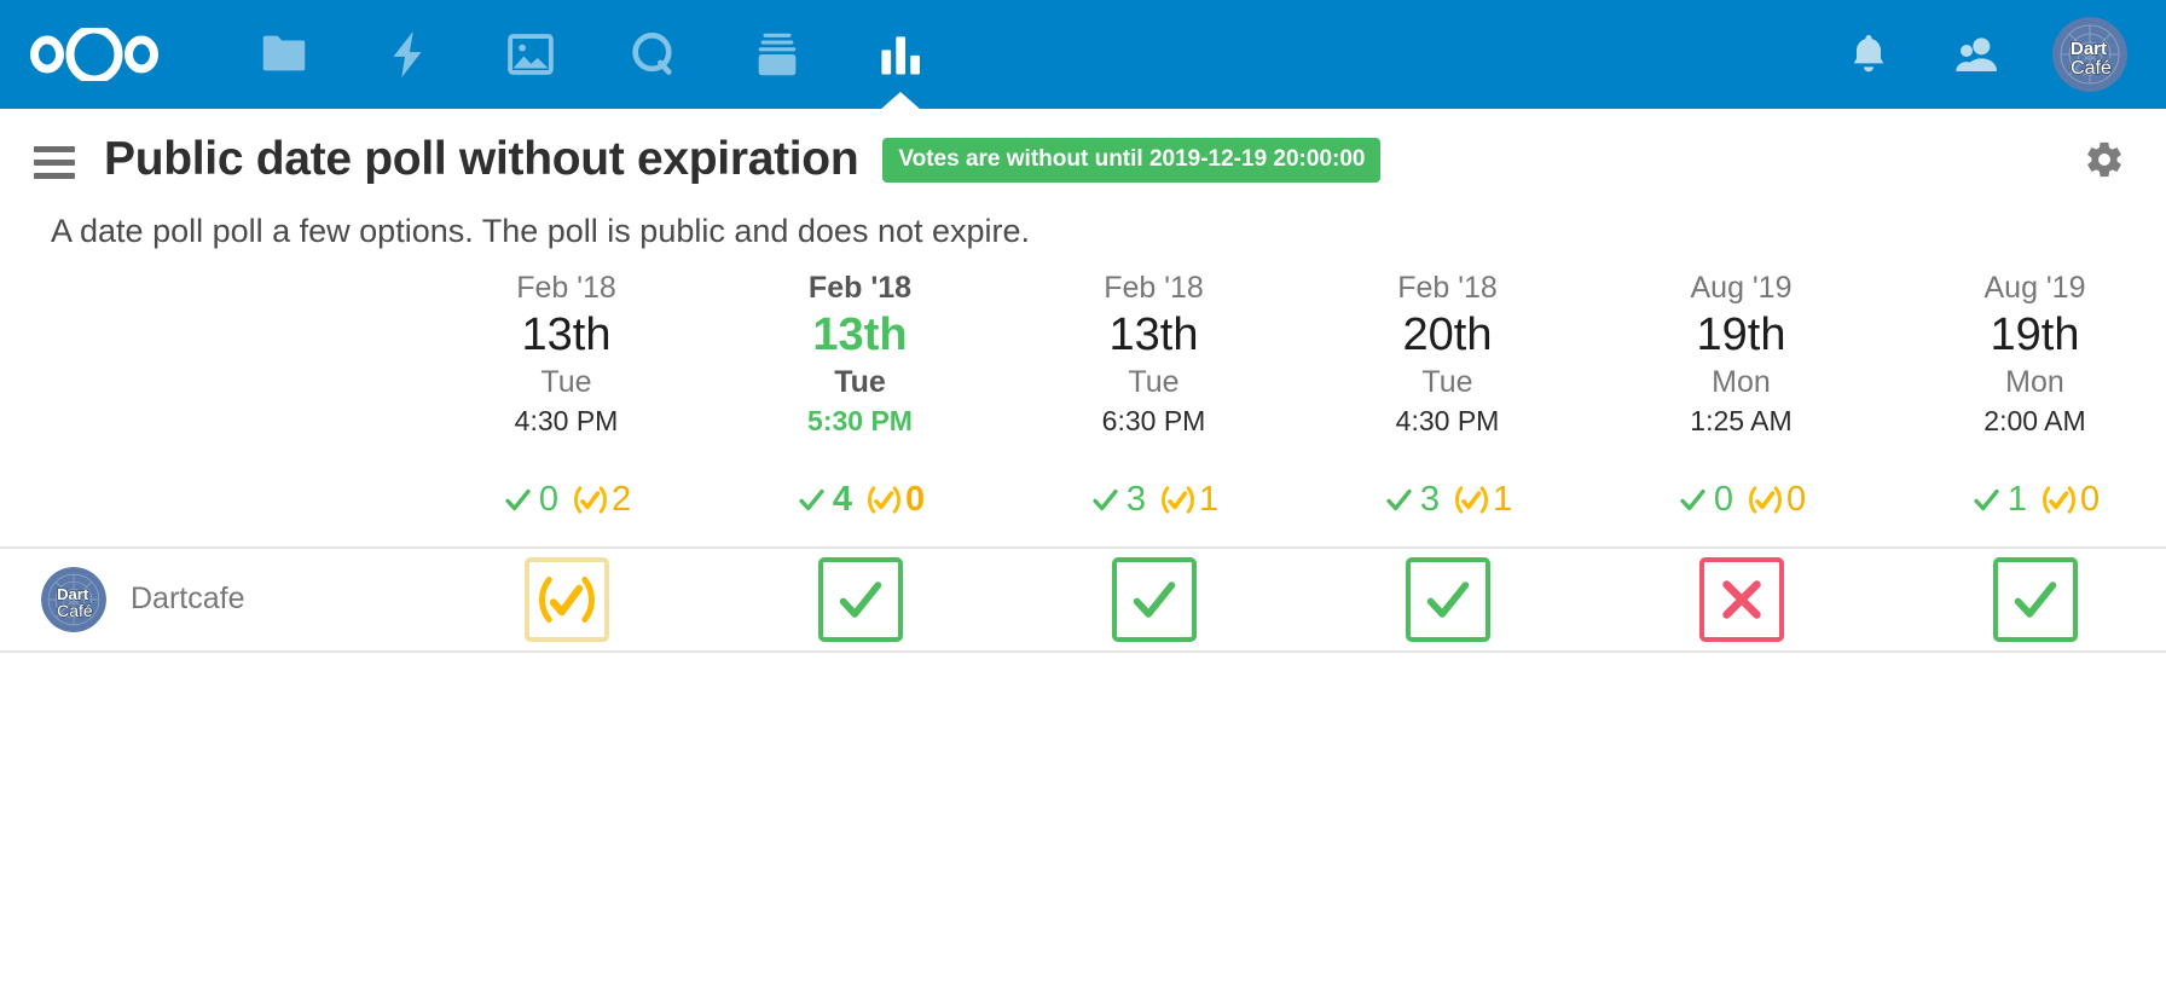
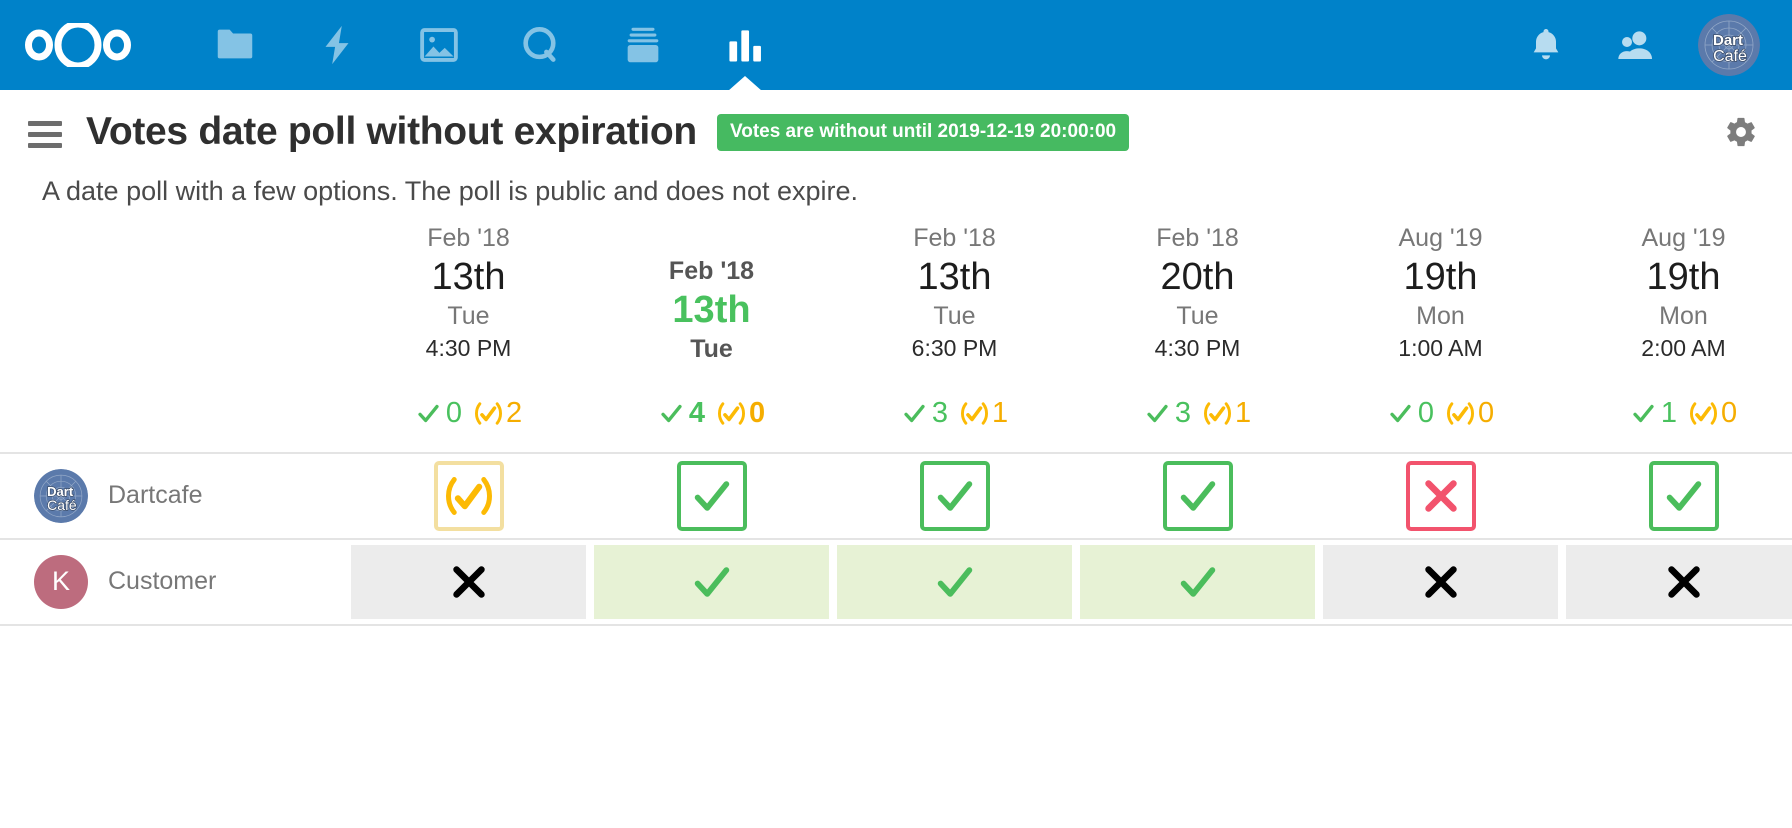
  Dart
  Café
- Public date poll without expiration
+ Votes date poll without expiration
  Votes are without until 2019-12-19 20:00:00
- A date poll poll a few options. The poll is public and does not expire.
+ A date poll with a few options. The poll is public and does not expire.
  Feb '18
  13th
  Tue
  4:30 PM
  Feb '18
  13th
  Tue
- 5:30 PM
  Feb '18
  13th
  Tue
  6:30 PM
  Feb '18
  20th
  Tue
  4:30 PM
  Aug '19
  19th
  Mon
- 1:25 AM
+ 1:00 AM
  Aug '19
  19th
  Mon
  2:00 AM
  0
  2
  4
  0
  3
  1
  3
  1
  0
  0
  1
  0
  Dart
  Café
  Dartcafe
+ K
+ Customer
